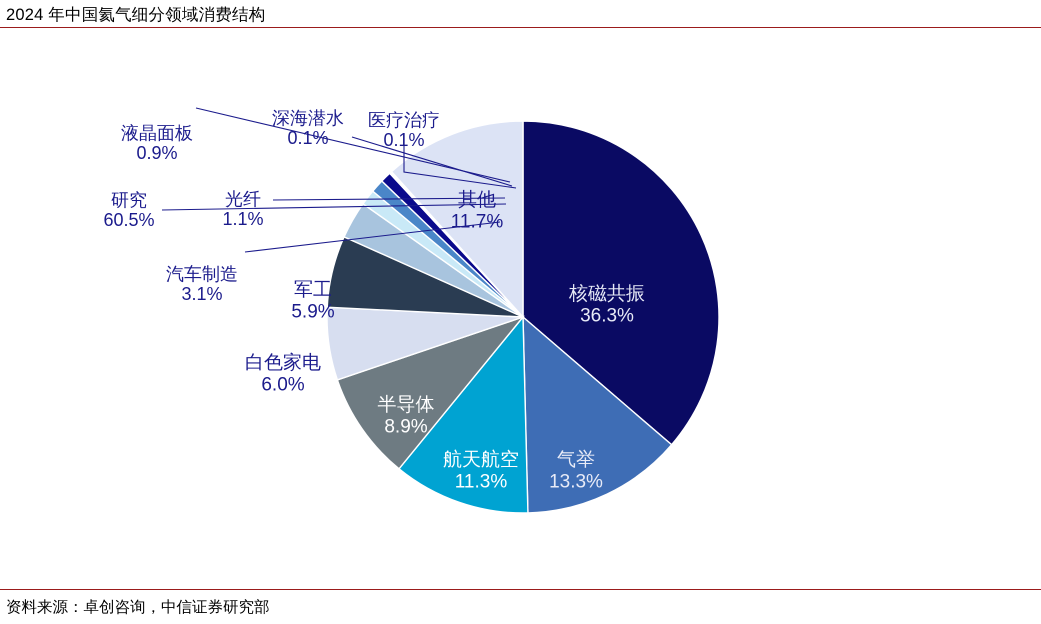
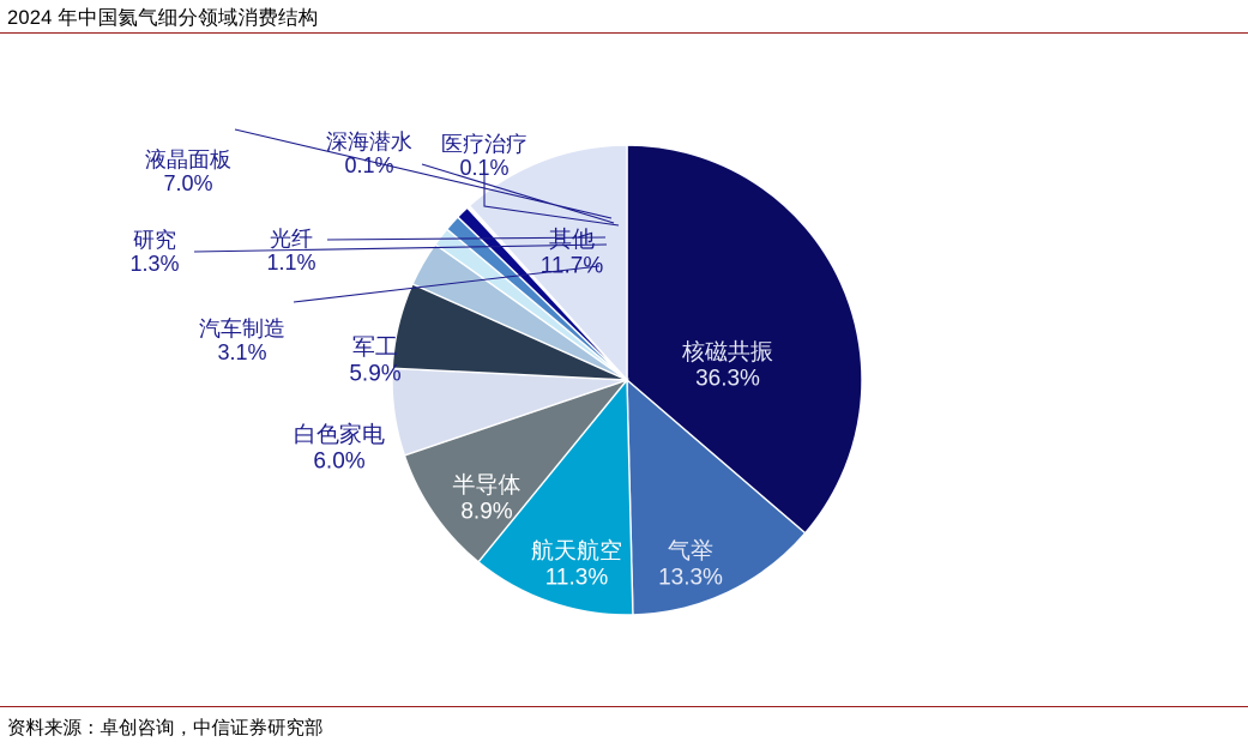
  2024 年中国氦气细分领域消费结构
  液晶面板
- 0.9%
+ 7.0%
  深海潜水
  0.1%
  医疗治疗
  0.1%
  研究
- 60.5%
+ 1.3%
  光纤
  1.1%
  汽车制造
  3.1%
  核磁共振
  36.3%
  气举
  13.3%
  航天航空
  11.3%
  半导体
  8.9%
  白色家电
  6.0%
  军工
  5.9%
  其他
  11.7%
  资料来源：卓创咨询，中信证券研究部
